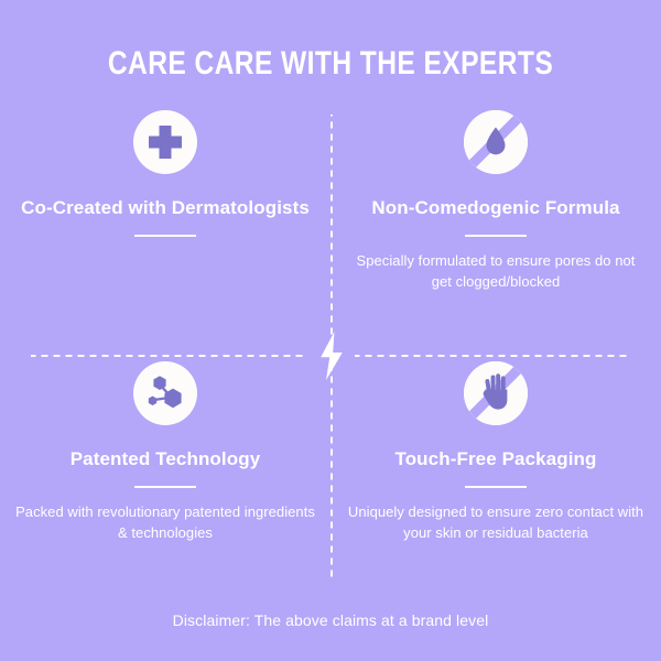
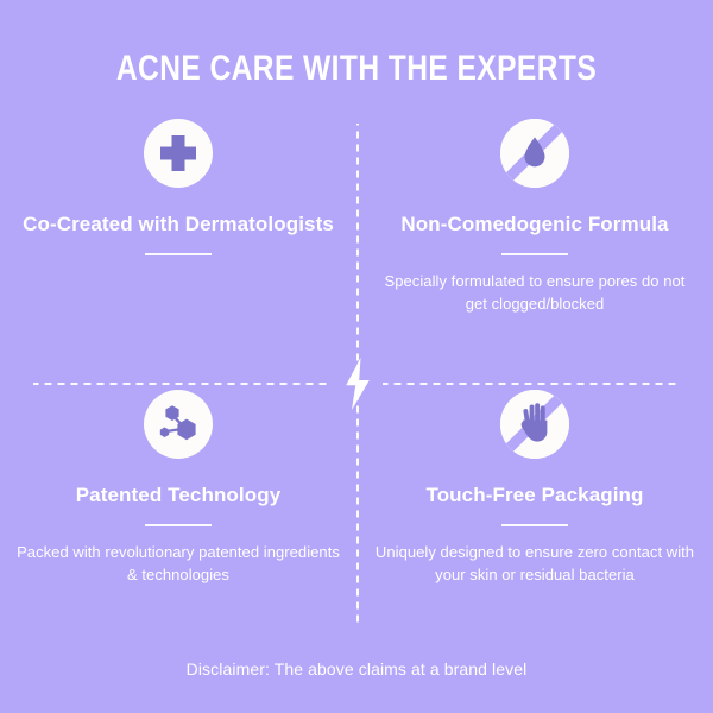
- CARE CARE WITH THE EXPERTS
+ ACNE CARE WITH THE EXPERTS
  Co-Created with Dermatologists
  Non-Comedogenic Formula
  Specially formulated to ensure pores do not get clogged/blocked
  Patented Technology
  Packed with revolutionary patented ingredients & technologies
  Touch-Free Packaging
  Uniquely designed to ensure zero contact with your skin or residual bacteria
  Disclaimer: The above claims at a brand level
